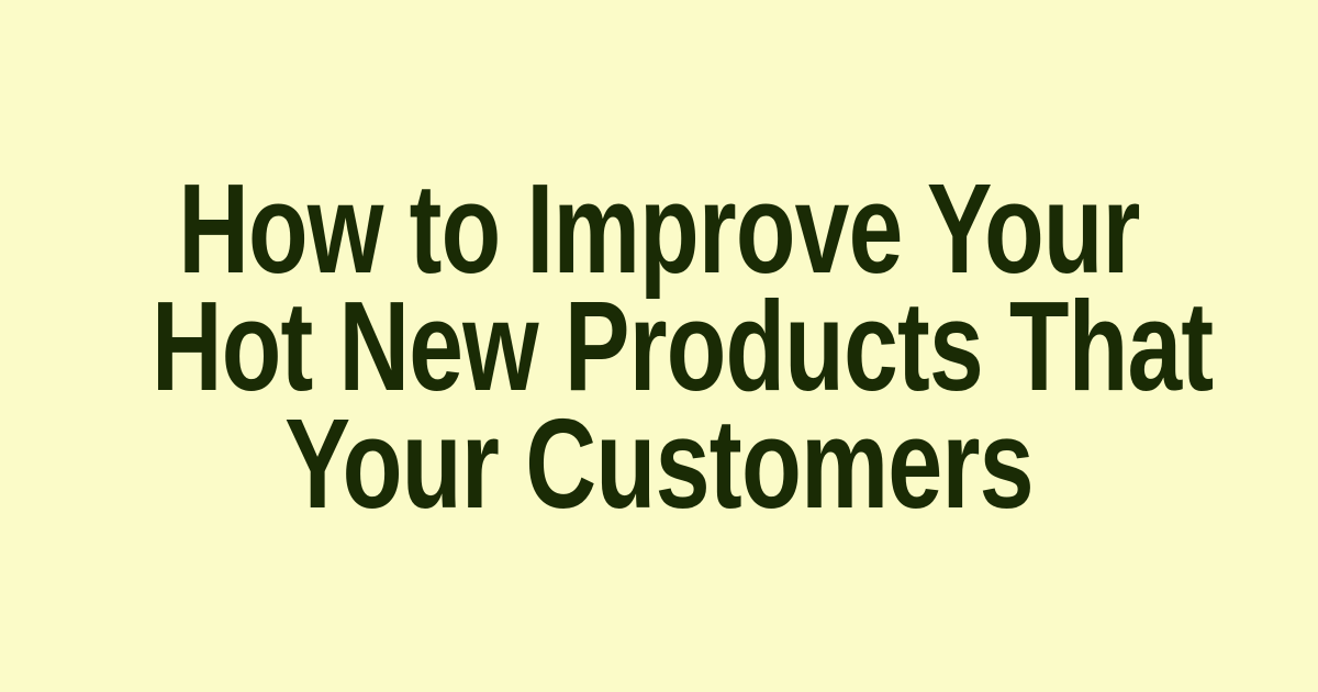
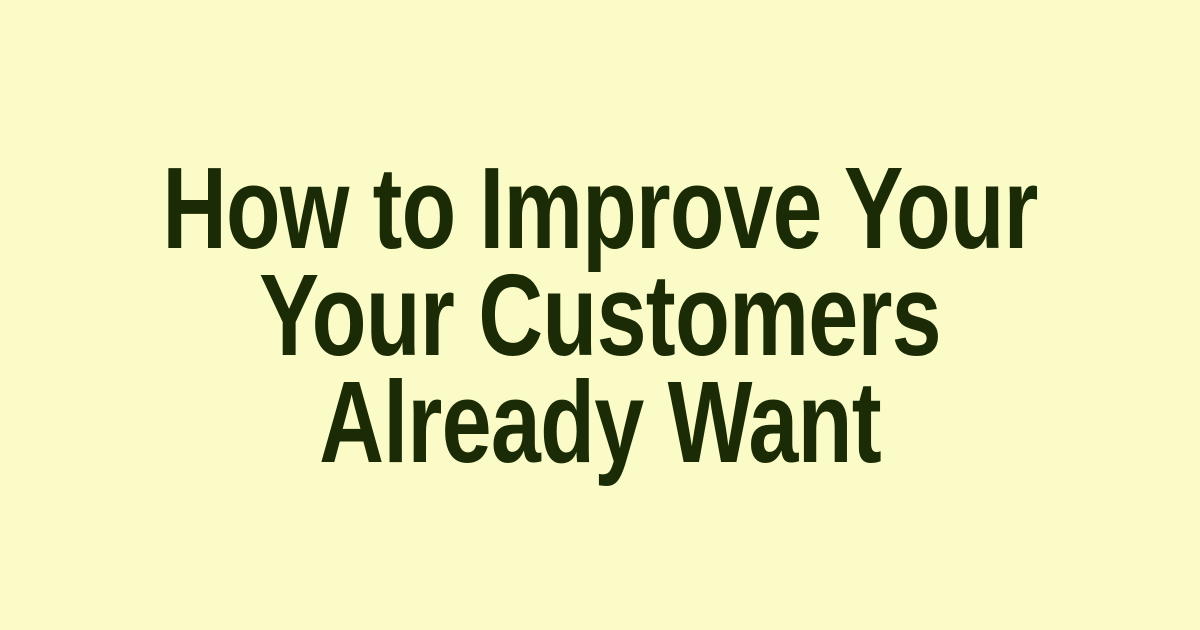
  How to Improve Your
- Hot New Products That
  Your Customers
+ Already Want
